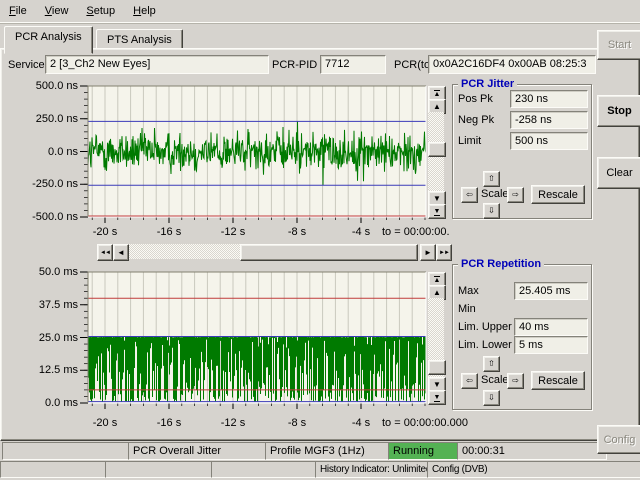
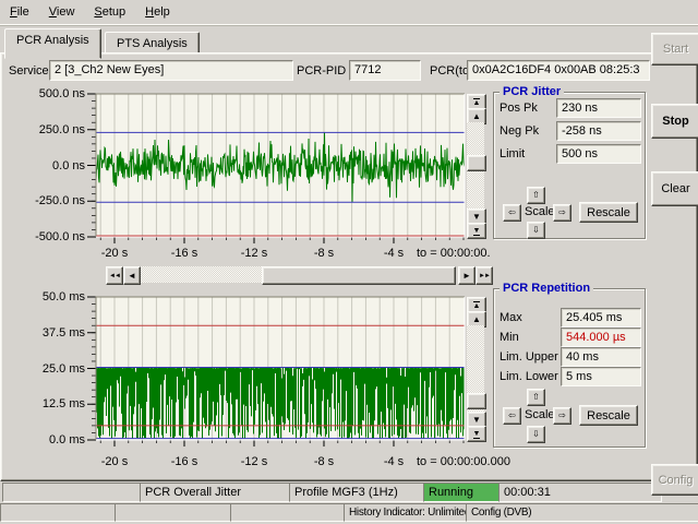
  File
  View
  Setup
  Help
  PCR Analysis
  PTS Analysis
  Service
  2 [3_Ch2 New Eyes]
  PCR-PID
  7712
  PCR(to
  0x0A2C16DF4 0x00AB 08:25:3
  Start
  Stop
  Clear
  Config
  PCR Jitter
  PCR Repetition
  Pos Pk
  230 ns
  Neg Pk
  -258 ns
  Limit
  500 ns
  Max
  25.405 ms
  Min
+ 544.000 µs
  Lim. Upper
  40 ms
  Lim. Lower
  5 ms
  ⇧
  ⇦
  Scale
  ⇨
  ⇩
  Rescale
  ⇧
  ⇦
  Scale
  ⇨
  ⇩
  Rescale
  PCR Overall Jitter
  Profile MGF3 (1Hz)
  Running
  00:00:31
  History Indicator: Unlimite
  Config (DVB)
  500.0 ns
  250.0 ns
  0.0 ns
  -250.0 ns
  -500.0 ns
  -20 s
  -16 s
  -12 s
  -8 s
  -4 s
  to = 00:00:00.
  50.0 ms
  37.5 ms
  25.0 ms
  12.5 ms
  0.0 ms
  -20 s
  -16 s
  -12 s
  -8 s
  -4 s
  to = 00:00:00.000
  ▲
  ▼
  ▲
  ▼
  ◄
  ►
